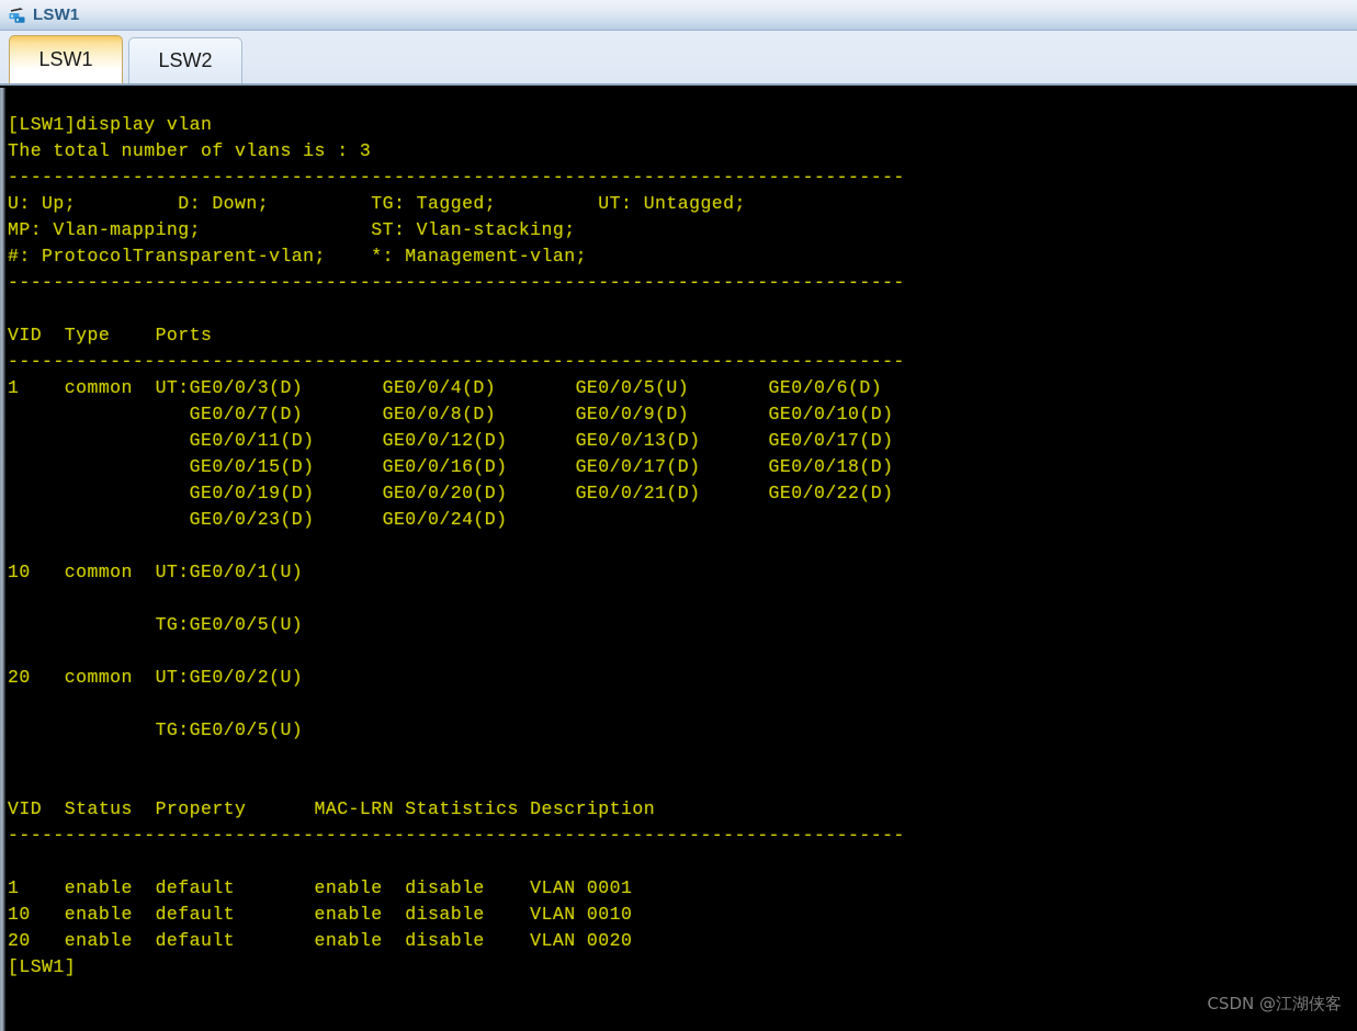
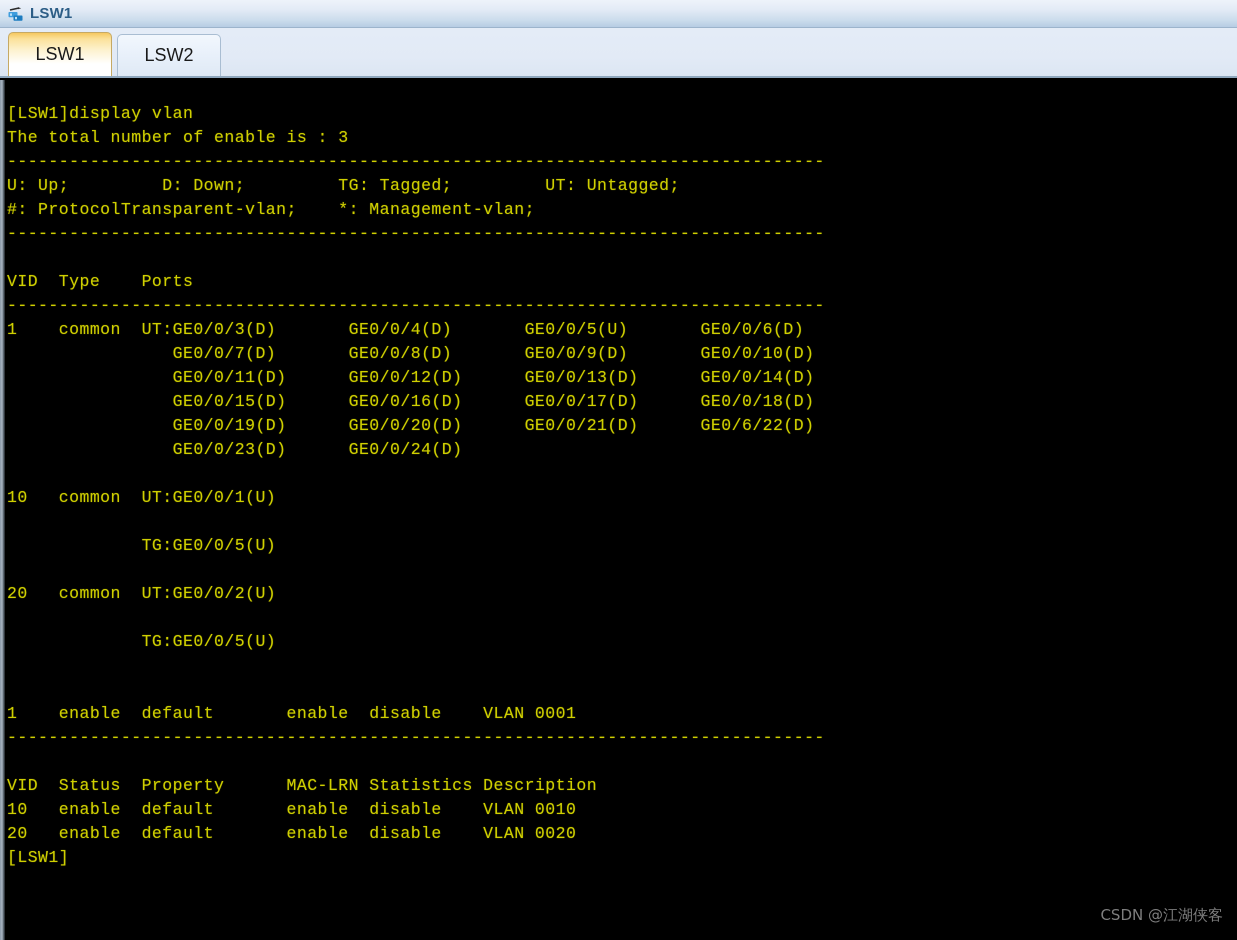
  LSW1
  LSW1
  LSW2
  [LSW1]display vlan
- The total number of vlans is : 3
+ The total number of enable is : 3
  -------------------------------------------------------------------------------
  U: Up; D: Down; TG: Tagged; UT: Untagged;
- MP: Vlan-mapping; ST: Vlan-stacking;
  #: ProtocolTransparent-vlan; *: Management-vlan;
  -------------------------------------------------------------------------------
  VID Type Ports
  -------------------------------------------------------------------------------
  1 common UT:GE0/0/3(D) GE0/0/4(D) GE0/0/5(U) GE0/0/6(D)
  GE0/0/7(D) GE0/0/8(D) GE0/0/9(D) GE0/0/10(D)
- GE0/0/11(D) GE0/0/12(D) GE0/0/13(D) GE0/0/17(D)
+ GE0/0/11(D) GE0/0/12(D) GE0/0/13(D) GE0/0/14(D)
  GE0/0/15(D) GE0/0/16(D) GE0/0/17(D) GE0/0/18(D)
- GE0/0/19(D) GE0/0/20(D) GE0/0/21(D) GE0/0/22(D)
+ GE0/0/19(D) GE0/0/20(D) GE0/0/21(D) GE0/6/22(D)
  GE0/0/23(D) GE0/0/24(D)
  10 common UT:GE0/0/1(U)
  TG:GE0/0/5(U)
  20 common UT:GE0/0/2(U)
  TG:GE0/0/5(U)
- VID Status Property MAC-LRN Statistics Description
+ 1 enable default enable disable VLAN 0001
  -------------------------------------------------------------------------------
- 1 enable default enable disable VLAN 0001
+ VID Status Property MAC-LRN Statistics Description
  10 enable default enable disable VLAN 0010
  20 enable default enable disable VLAN 0020
  [LSW1]
  CSDN @江湖侠客
